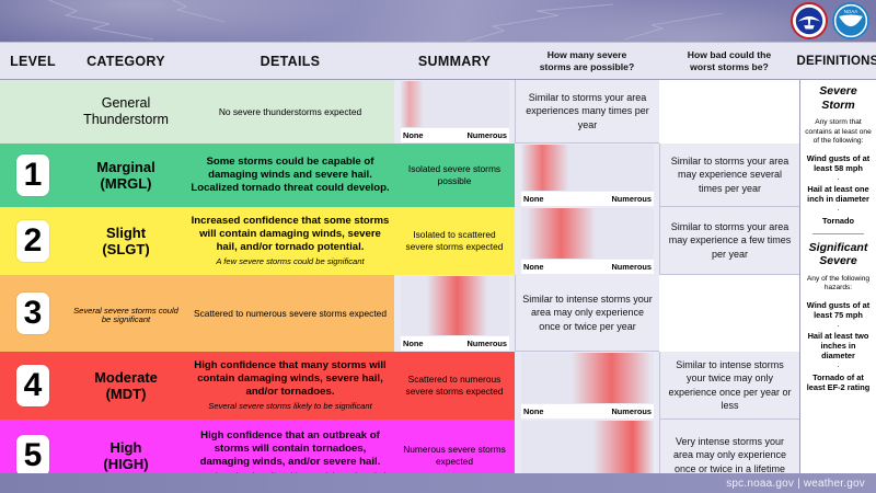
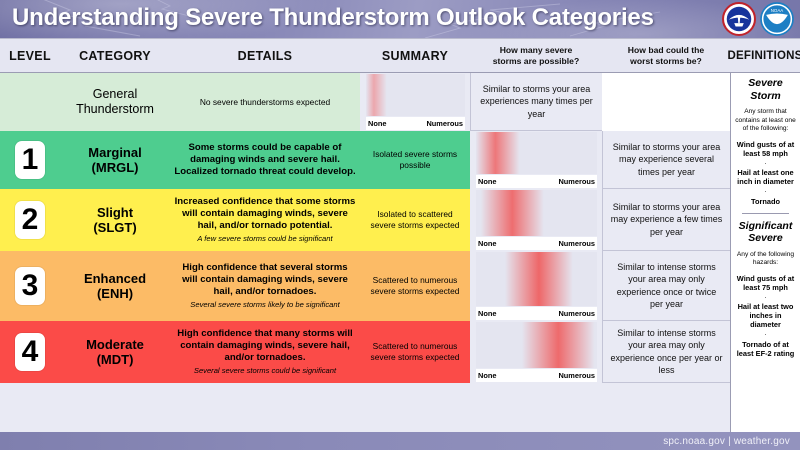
+ Understanding Severe Thunderstorm Outlook Categories
  LEVEL
  CATEGORY
  DETAILS
  SUMMARY
  How many severe
  storms are possible?
  How bad could the
  worst storms be?
  DEFINITIONS
  General
  Thunderstorm
  No severe thunderstorms expected
  None
  Numerous
  Similar to storms your area experiences many times per year
  1
  Marginal
  (MRGL)
  Some storms could be capable of damaging winds and severe hail. Localized tornado threat could develop.
  Isolated severe storms possible
  None
  Numerous
  Similar to storms your area may experience several times per year
  2
  Slight
  (SLGT)
  Increased confidence that some storms will contain damaging winds, severe hail, and/or tornado potential.
  A few severe storms could be significant
  Isolated to scattered severe storms expected
  None
  Numerous
  Similar to storms your area may experience a few times per year
  3
+ Enhanced
+ (ENH)
+ High confidence that several storms will contain damaging winds, severe hail, and/or tornadoes.
- Several severe storms could be significant
+ Several severe storms likely to be significant
  Scattered to numerous severe storms expected
  None
  Numerous
  Similar to intense storms your area may only experience once or twice per year
  4
  Moderate
  (MDT)
  High confidence that many storms will contain damaging winds, severe hail, and/or tornadoes.
- Several severe storms likely to be significant
+ Several severe storms could be significant
  Scattered to numerous severe storms expected
  None
  Numerous
- Similar to intense storms your twice may only experience once per year or less
+ Similar to intense storms your area may only experience once per year or less
- 5
- High
- (HIGH)
- High confidence that an outbreak of storms will contain tornadoes, damaging winds, and/or severe hail.
- Numerous severe storms expected
- Very intense storms your area may only experience once or twice in a lifetime
  Severe
  Storm
  Wind gusts of at least 58 mph
  Hail at least one inch in diameter
  Tornado
  Significant
  Severe
  Wind gusts of at least 75 mph
  Hail at least two inches in diameter
  Tornado of at least EF-2 rating
  spc.noaa.gov | weather.gov
